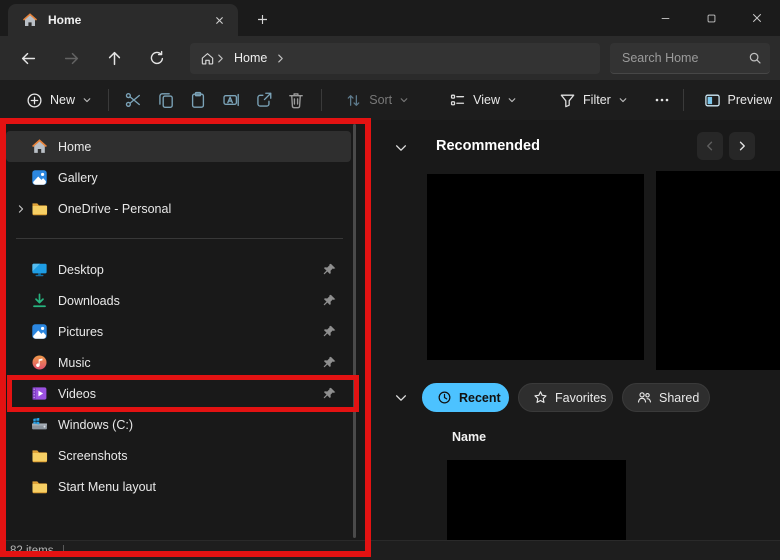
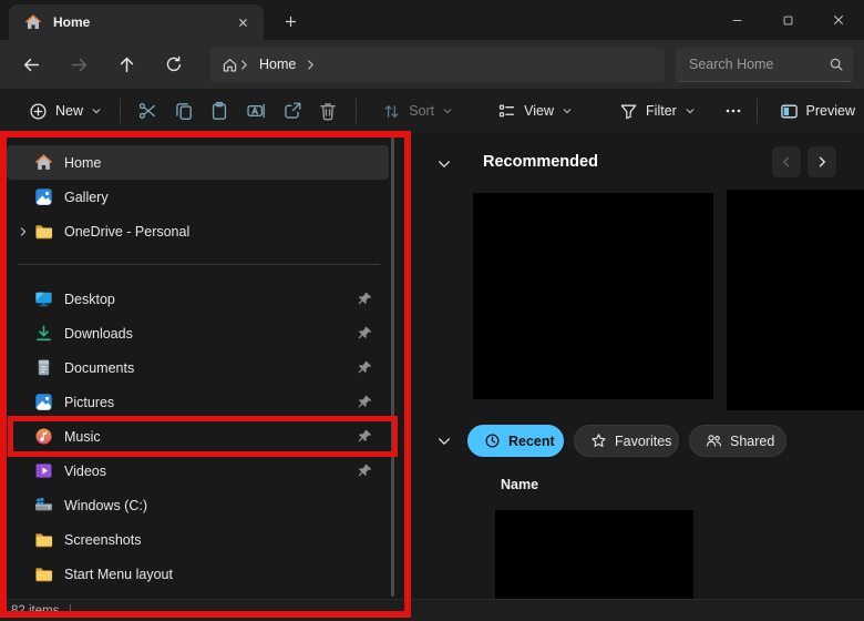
  Home
  Home
  Search Home
  New
  Sort
  View
  Filter
  Preview
  Home
  Gallery
  OneDrive - Personal
  Desktop
  Downloads
+ Documents
  Pictures
  Music
  Videos
  Windows (C:)
  Screenshots
  Start Menu layout
  Recommended
  Recent
  Favorites
  Shared
  Name
  82 items
